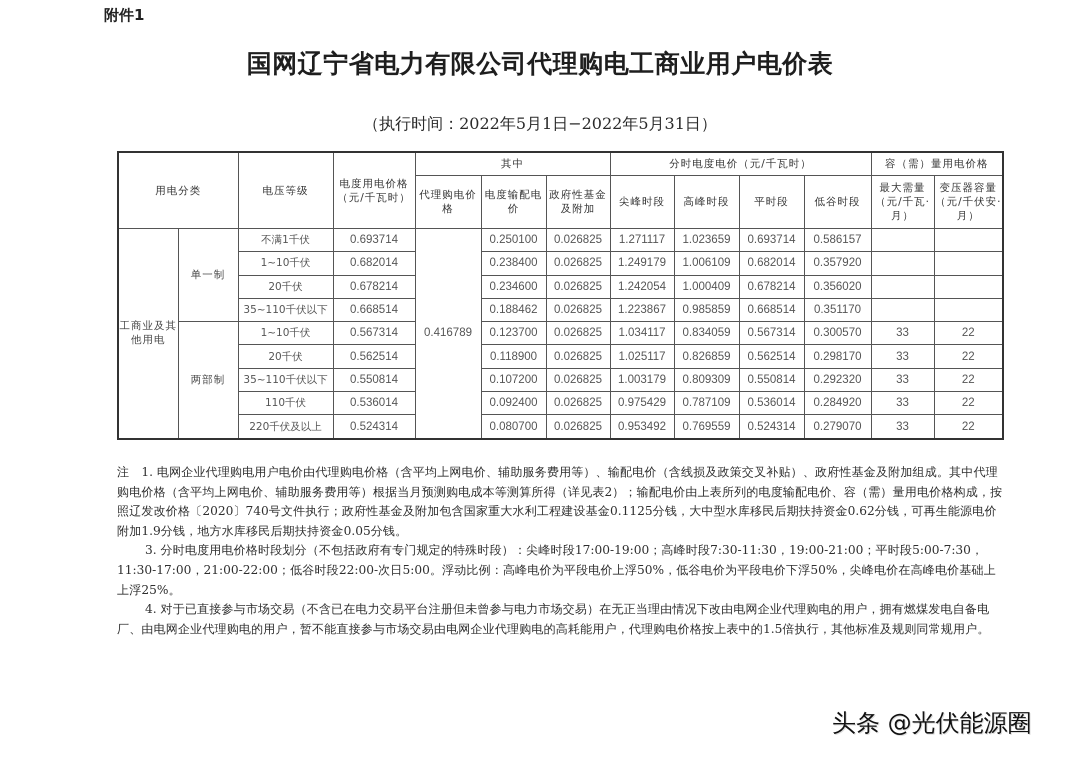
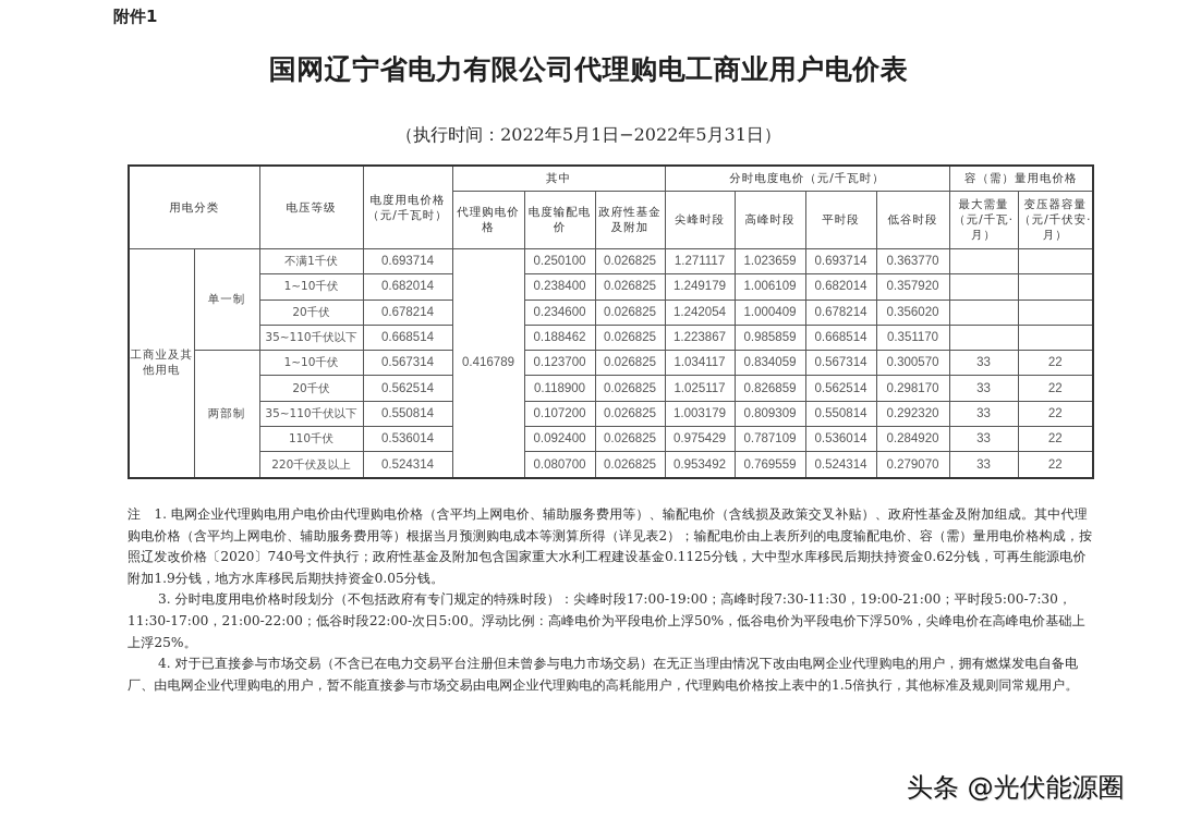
  附件1
  国网辽宁省电力有限公司代理购电工商业用户电价表
  （执行时间：2022年5月1日−2022年5月31日）
  用电分类	电压等级	电度用电价格（元/千瓦时）	其中	分时电度电价（元/千瓦时）	容（需）量用电价格
  代理购电价格	电度输配电价	政府性基金及附加	尖峰时段	高峰时段	平时段	低谷时段	最大需量（元/千瓦·月）	变压器容量（元/千伏安·月）
- 工商业及其他用电	单一制	不满1千伏	0.693714	0.416789	0.250100	0.026825	1.271117	1.023659	0.693714	0.586157
+ 工商业及其他用电	单一制	不满1千伏	0.693714	0.416789	0.250100	0.026825	1.271117	1.023659	0.693714	0.363770
  1~10千伏	0.682014	0.238400	0.026825	1.249179	1.006109	0.682014	0.357920
  20千伏	0.678214	0.234600	0.026825	1.242054	1.000409	0.678214	0.356020
  35~110千伏以下	0.668514	0.188462	0.026825	1.223867	0.985859	0.668514	0.351170
  两部制	1~10千伏	0.567314	0.123700	0.026825	1.034117	0.834059	0.567314	0.300570	33	22
  20千伏	0.562514	0.118900	0.026825	1.025117	0.826859	0.562514	0.298170	33	22
  35~110千伏以下	0.550814	0.107200	0.026825	1.003179	0.809309	0.550814	0.292320	33	22
  110千伏	0.536014	0.092400	0.026825	0.975429	0.787109	0.536014	0.284920	33	22
  220千伏及以上	0.524314	0.080700	0.026825	0.953492	0.769559	0.524314	0.279070	33	22
  注 1. 电网企业代理购电用户电价由代理购电价格（含平均上网电价、辅助服务费用等）、输配电价（含线损及政策交叉补贴）、政府性基金及附加组成。其中代理购电价格（含平均上网电价、辅助服务费用等）根据当月预测购电成本等测算所得（详见表2）；输配电价由上表所列的电度输配电价、容（需）量用电价格构成，按照辽发改价格〔2020〕740号文件执行；政府性基金及附加包含国家重大水利工程建设基金0.1125分钱，大中型水库移民后期扶持资金0.62分钱，可再生能源电价附加1.9分钱，地方水库移民后期扶持资金0.05分钱。
  3. 分时电度用电价格时段划分（不包括政府有专门规定的特殊时段）：尖峰时段17:00-19:00；高峰时段7:30-11:30，19:00-21:00；平时段5:00-7:30，11:30-17:00，21:00-22:00；低谷时段22:00-次日5:00。浮动比例：高峰电价为平段电价上浮50%，低谷电价为平段电价下浮50%，尖峰电价在高峰电价基础上上浮25%。
  4. 对于已直接参与市场交易（不含已在电力交易平台注册但未曾参与电力市场交易）在无正当理由情况下改由电网企业代理购电的用户，拥有燃煤发电自备电厂、由电网企业代理购电的用户，暂不能直接参与市场交易由电网企业代理购电的高耗能用户，代理购电价格按上表中的1.5倍执行，其他标准及规则同常规用户。
  头条 @光伏能源圈
